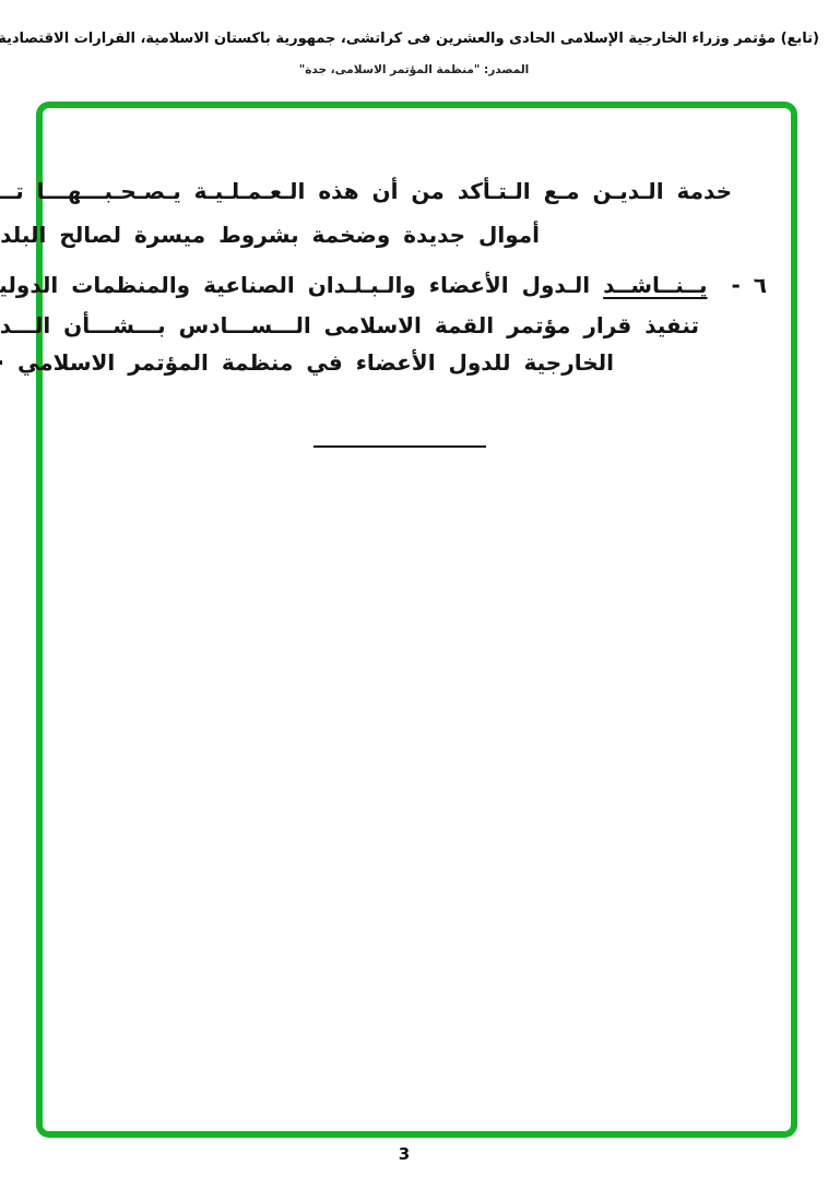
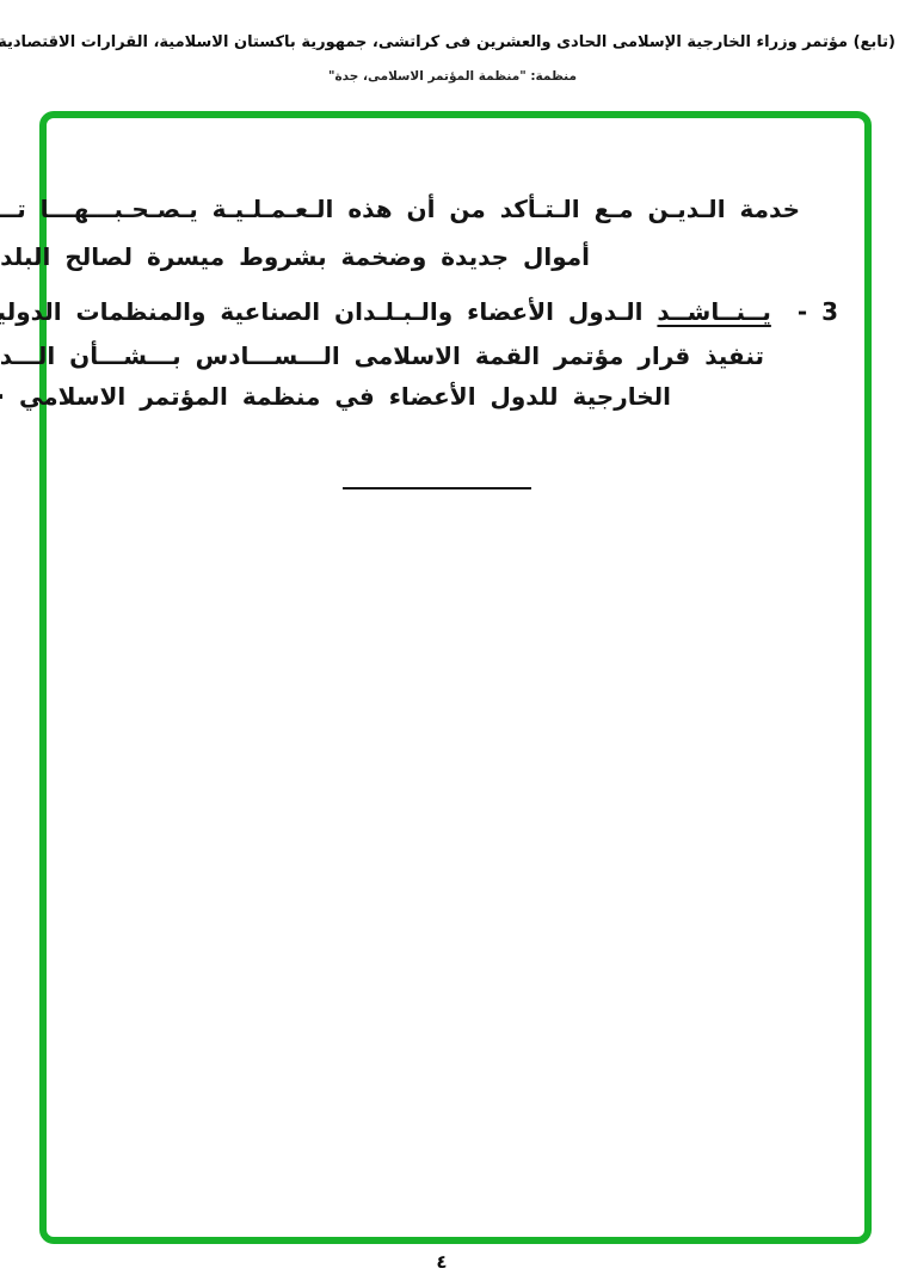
  (تابع) مؤتمر وزراء الخارجية الإسلامى الحادى والعشرين فى كراتشى، جمهورية باكستان الاسلامية، القرارات الاقتصادية
- المصدر: "منظمة المؤتمر الاسلامى، جدة"
+ منظمة: "منظمة المؤتمر الاسلامى، جدة"
  خدمة الـديـن مـع الـتـأكد من أن هذه الـعـمـلـيـة يـصـحـبـــهـــا تــ
  أموال جديدة وضخمة بشروط ميسرة لصالح البلد
- ٦ - يــنــاشــد الـدول الأعضاء والـبـلـدان الصناعية والمنظمات الدولي
+ 3 - يــنــاشــد الـدول الأعضاء والـبـلـدان الصناعية والمنظمات الدولي
  تنفيذ قرار مؤتمر القمة الاسلامى الـــســـادس بـــشـــأن الـــد
  الخارجية للدول الأعضاء في منظمة المؤتمر الاسلامي ·
- 3
+ ٤
